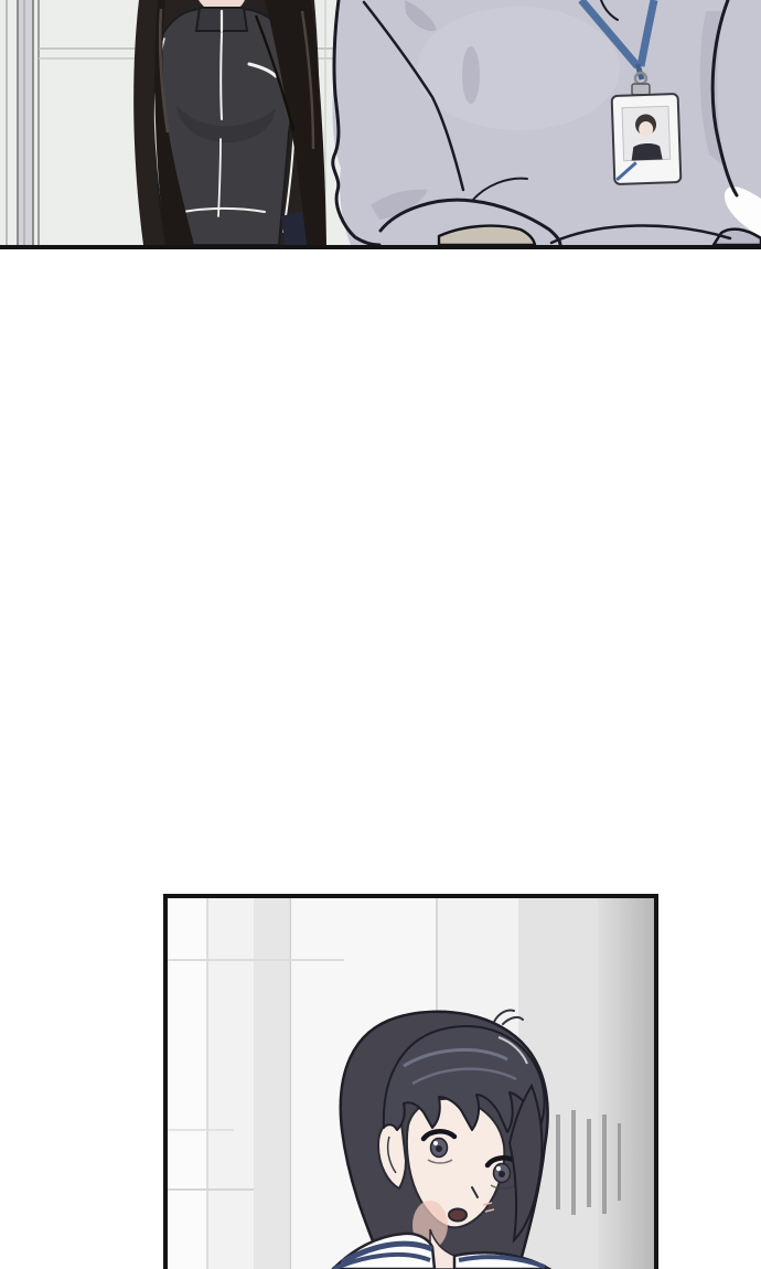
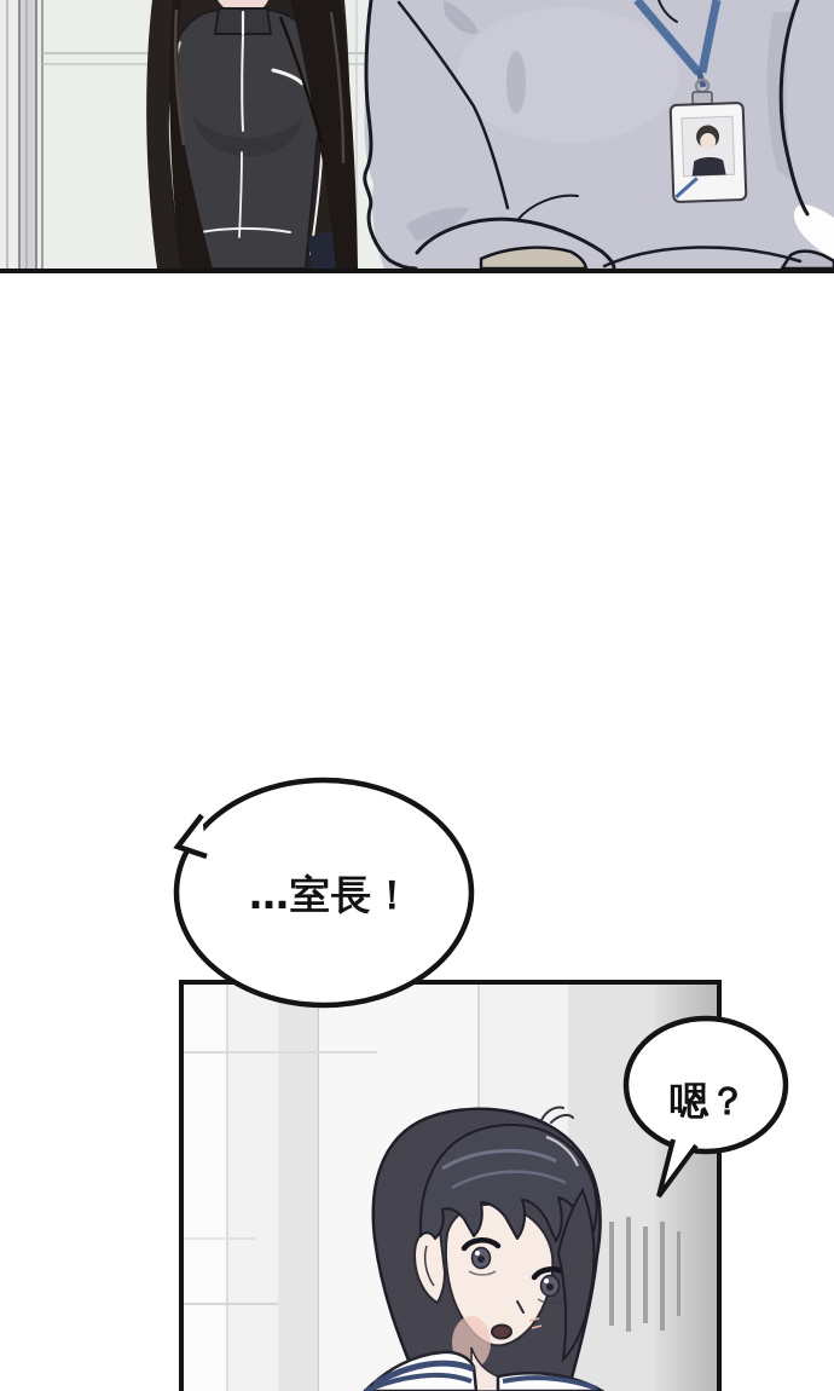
+ …室長！
+ 嗯？
